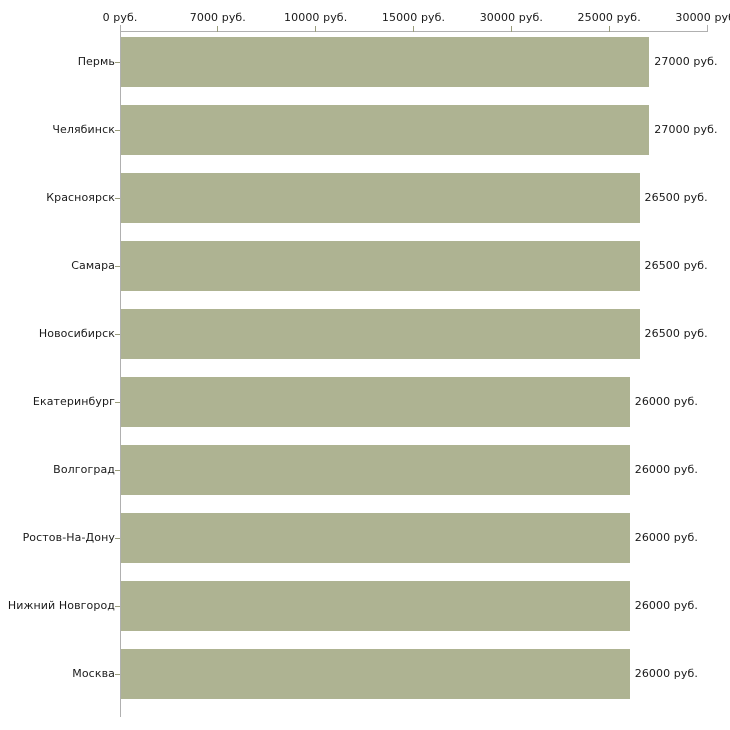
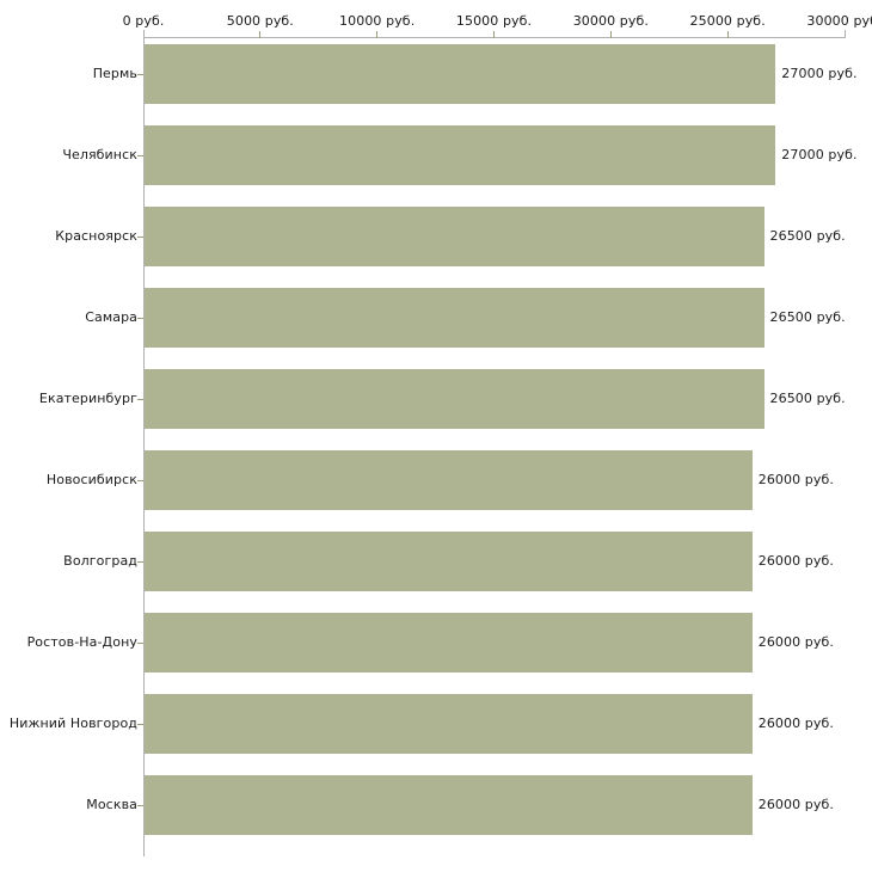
  0 руб.
- 7000 руб.
+ 5000 руб.
  10000 руб.
  15000 руб.
  30000 руб.
  25000 руб.
  30000 ру
  Пермь
  27000 руб.
  Челябинск
  27000 руб.
  Красноярск
  26500 руб.
  Самара
  26500 руб.
- Новосибирск
+ Екатеринбург
  26500 руб.
- Екатеринбург
+ Новосибирск
  26000 руб.
  Волгоград
  26000 руб.
  Ростов-На-Дону
  26000 руб.
  Нижний Новгород
  26000 руб.
  Москва
  26000 руб.
